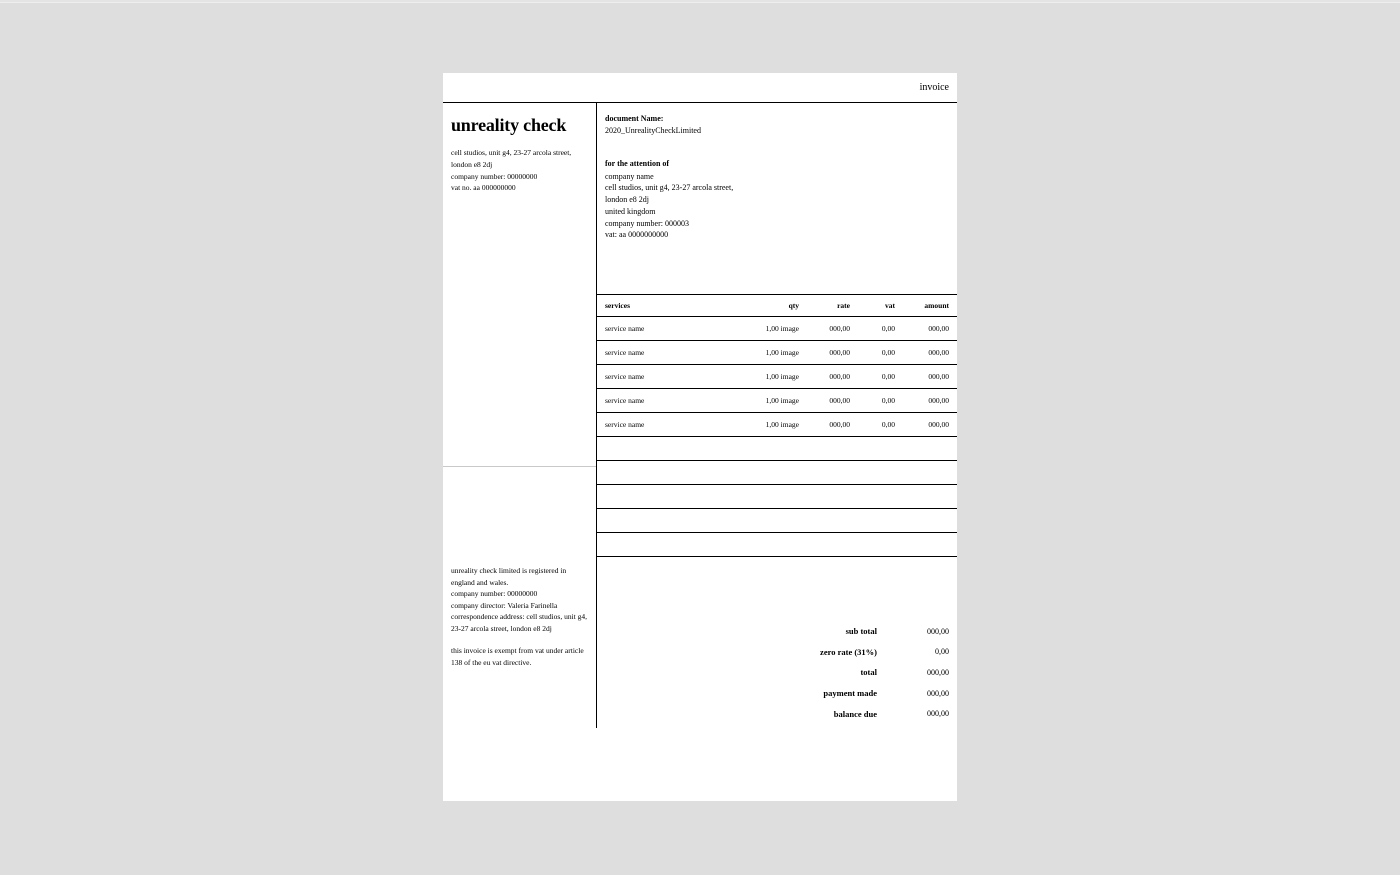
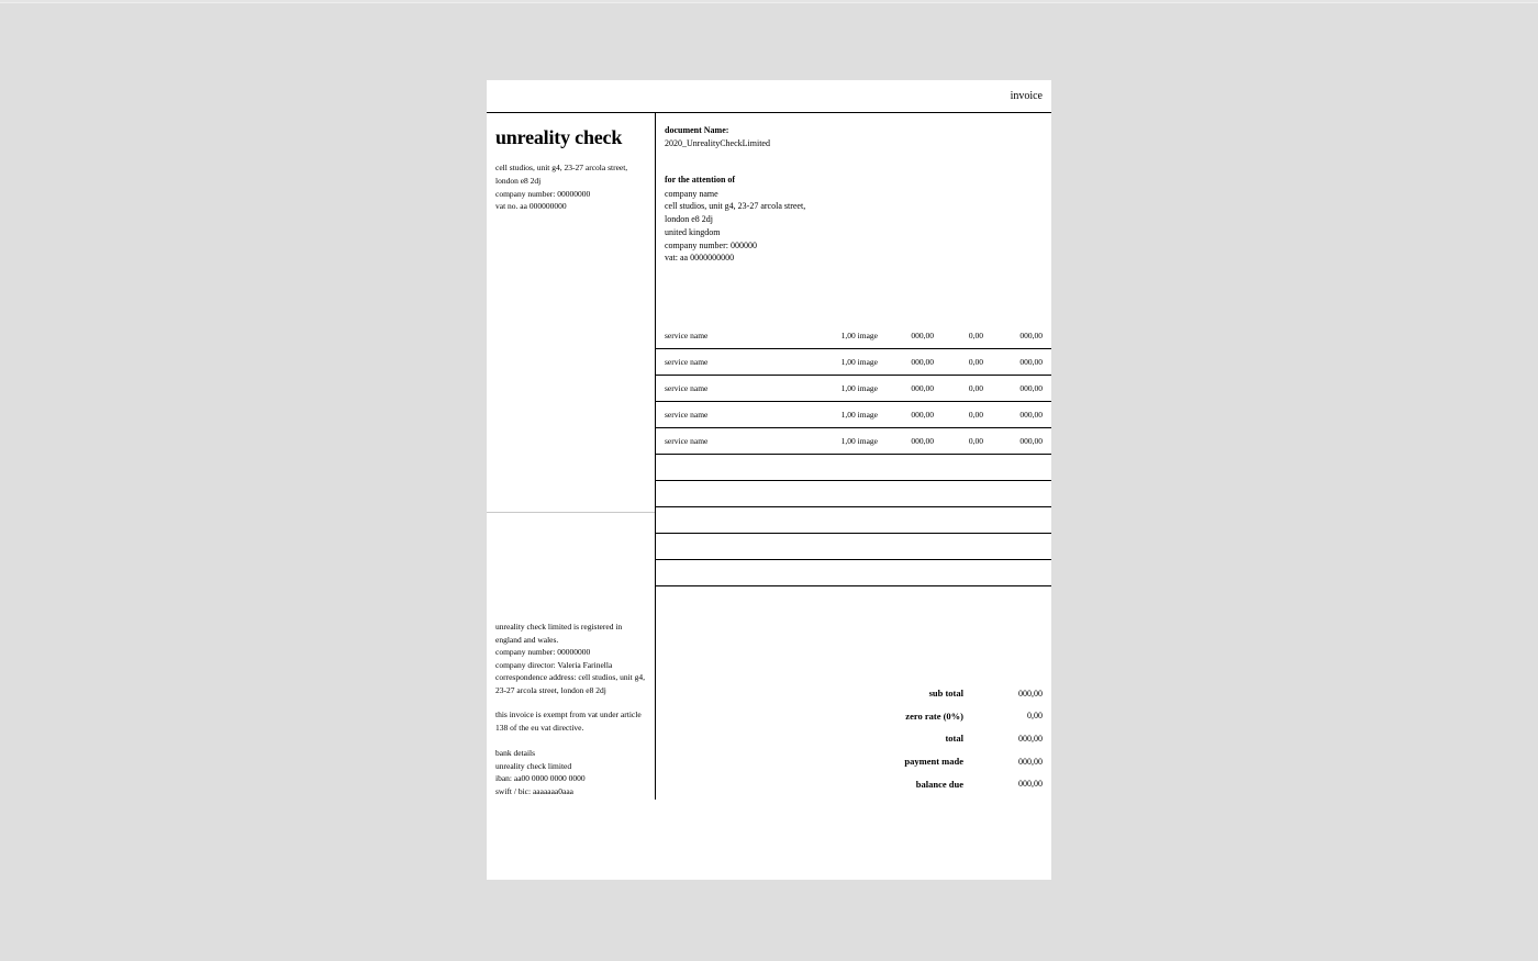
  invoice
  unreality check
  cell studios, unit g4, 23-27 arcola street,
  london e8 2dj
  company number: 00000000
  vat no. aa 000000000
  unreality check limited is registered in england and wales.
  company number: 00000000
  company director: Valeria Farinella
  correspondence address: cell studios, unit g4, 23-27 arcola street, london e8 2dj
  this invoice is exempt from vat under article 138 of the eu vat directive.
+ bank details
+ unreality check limited
+ iban: aa00 0000 0000 0000
+ swift / bic: aaaaaaa0aaa
  document Name:
  2020_UnrealityCheckLimited
  for the attention of
  company name
  cell studios, unit g4, 23-27 arcola street,
  london e8 2dj
  united kingdom
- company number: 000003
+ company number: 000000
  vat: aa 0000000000
- services
- qty
- rate
- vat
- amount
  service name
  1,00 image
  000,00
  0,00
  000,00
  service name
  1,00 image
  000,00
  0,00
  000,00
  service name
  1,00 image
  000,00
  0,00
  000,00
  service name
  1,00 image
  000,00
  0,00
  000,00
  service name
  1,00 image
  000,00
  0,00
  000,00
  sub total
  000,00
- zero rate (31%)
+ zero rate (0%)
  0,00
  total
  000,00
  payment made
  000,00
  balance due
  000,00
